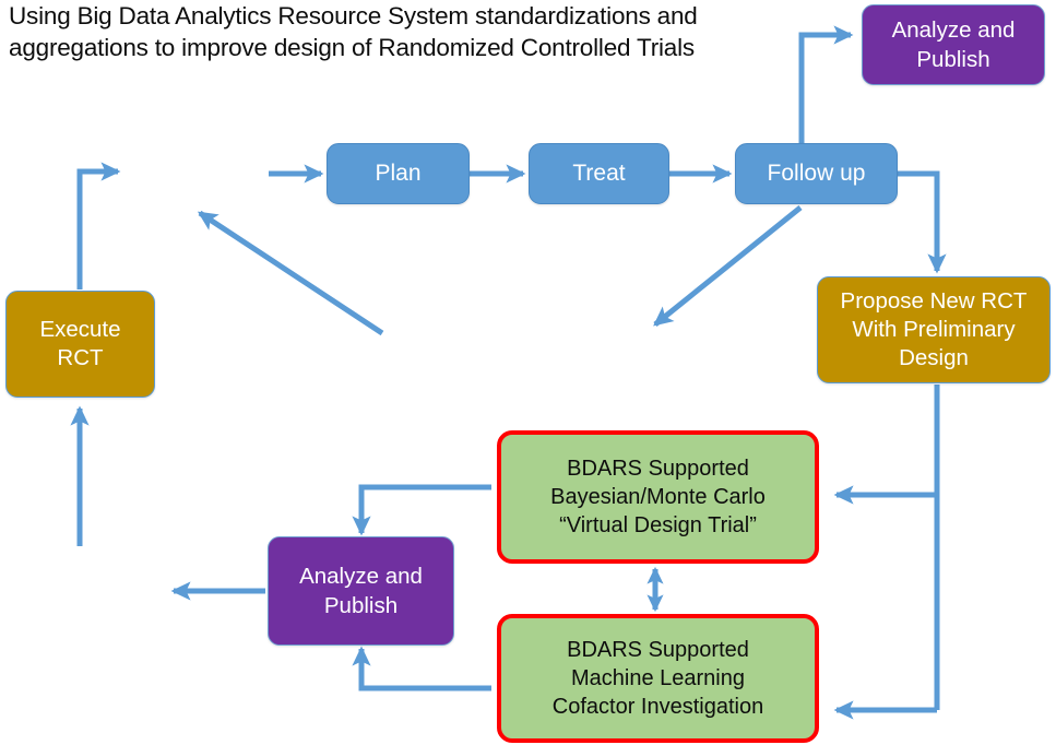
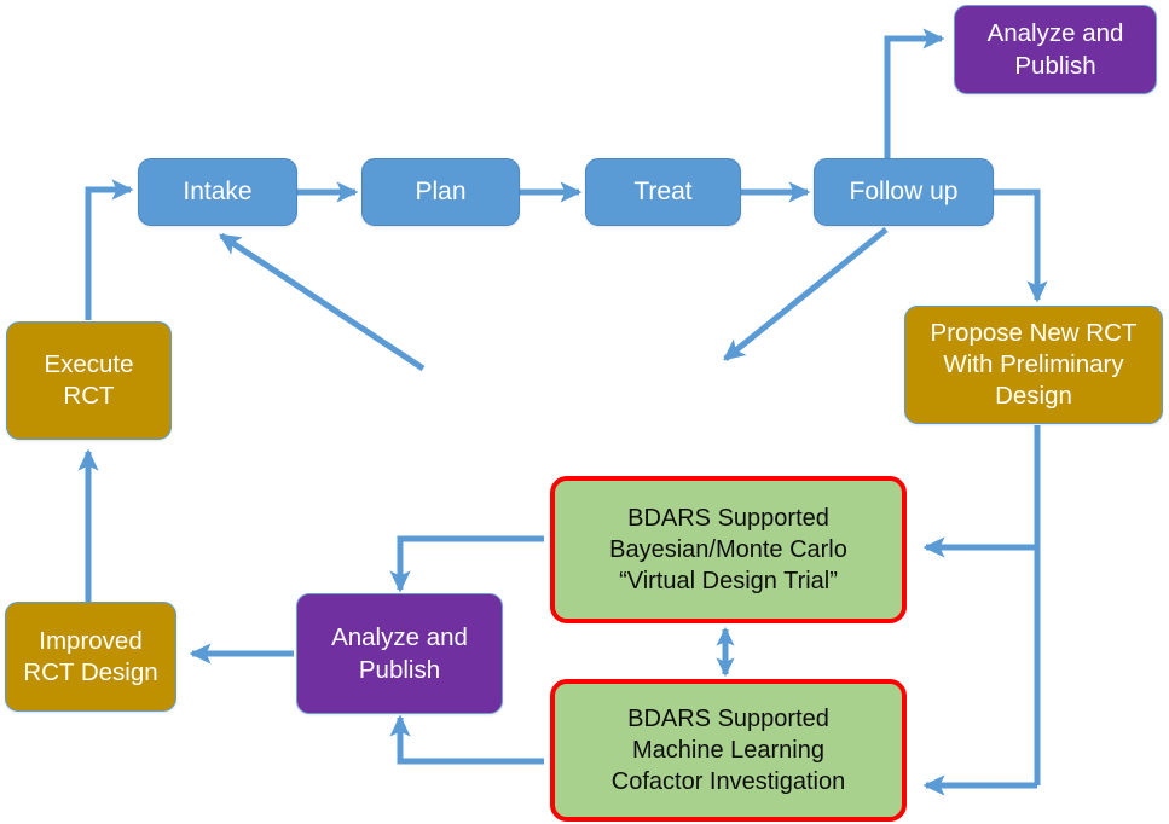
- Using Big Data Analytics Resource System standardizations and
- aggregations to improve design of Randomized Controlled Trials
  Analyze and
  Publish
+ Intake
  Plan
  Treat
  Follow up
  Execute
  RCT
  Propose New RCT
  With Preliminary
  Design
  BDARS Supported
  Bayesian/Monte Carlo
  “Virtual Design Trial”
  BDARS Supported
  Machine Learning
  Cofactor Investigation
+ Improved
+ RCT Design
  Analyze and
  Publish
